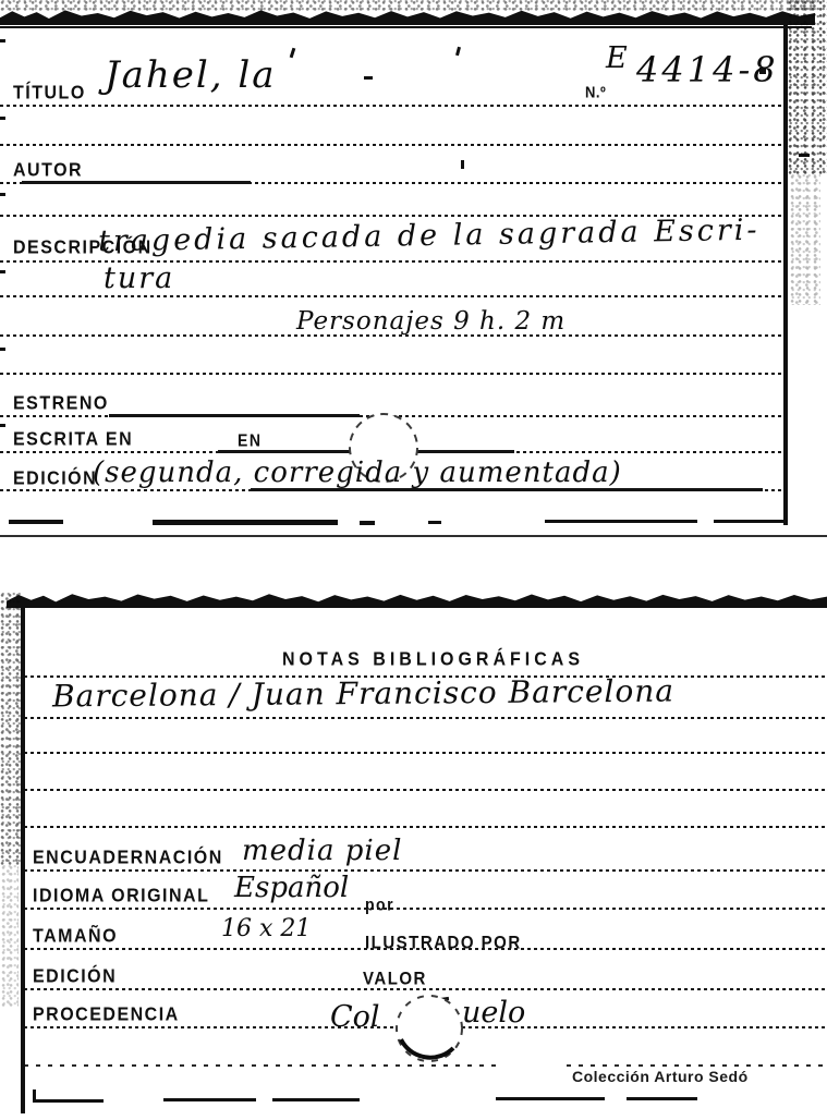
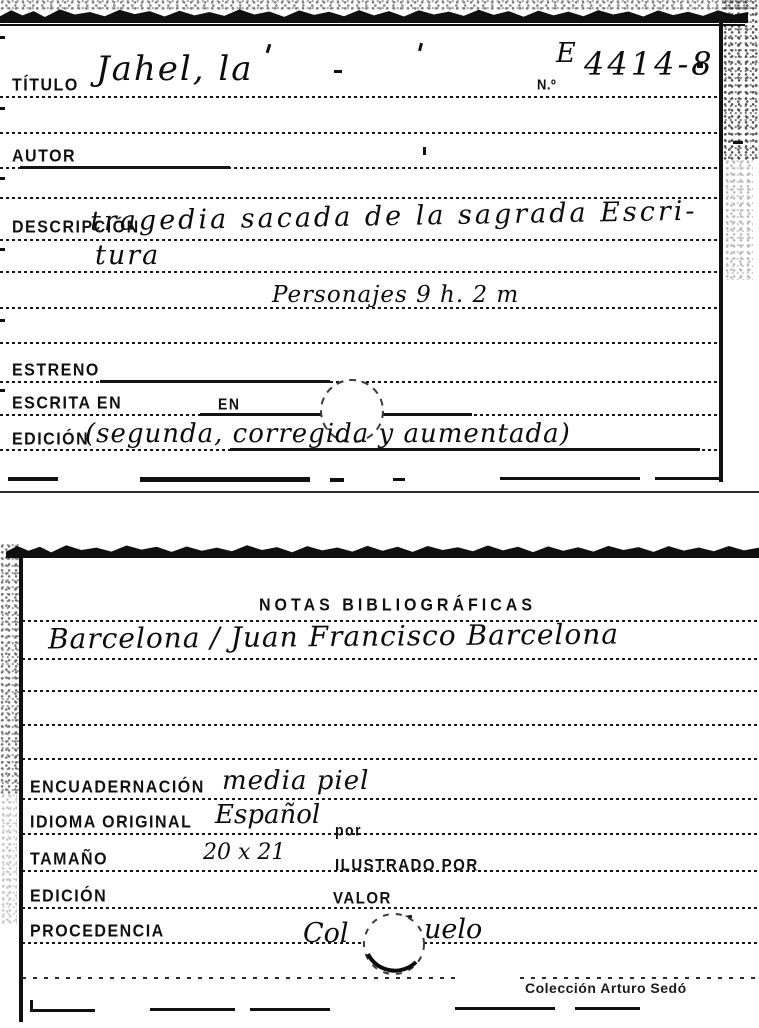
  TÍTULO
  AUTOR
  DESCRIPCIÓN
  ESTRENO
  ESCRITA EN
  EN
  EDICIÓN
  N.º
  E
  4414-8
  Jahel, la
  tragedia sacada de la sagrada Escri-
  tura
  Personajes 9 h. 2 m
  (segunda, corregida y aumentada)
  NOTAS BIBLIOGRÁFICAS
  Barcelona / Juan Francisco Barcelona
  ENCUADERNACIÓN
  IDIOMA ORIGINAL
  por
  TAMAÑO
  ILUSTRADO POR
  EDICIÓN
  VALOR
  PROCEDENCIA
  media piel
  Español
- 16 x 21
+ 20 x 21
  Col
  uelo
  Colección Arturo Sedó
